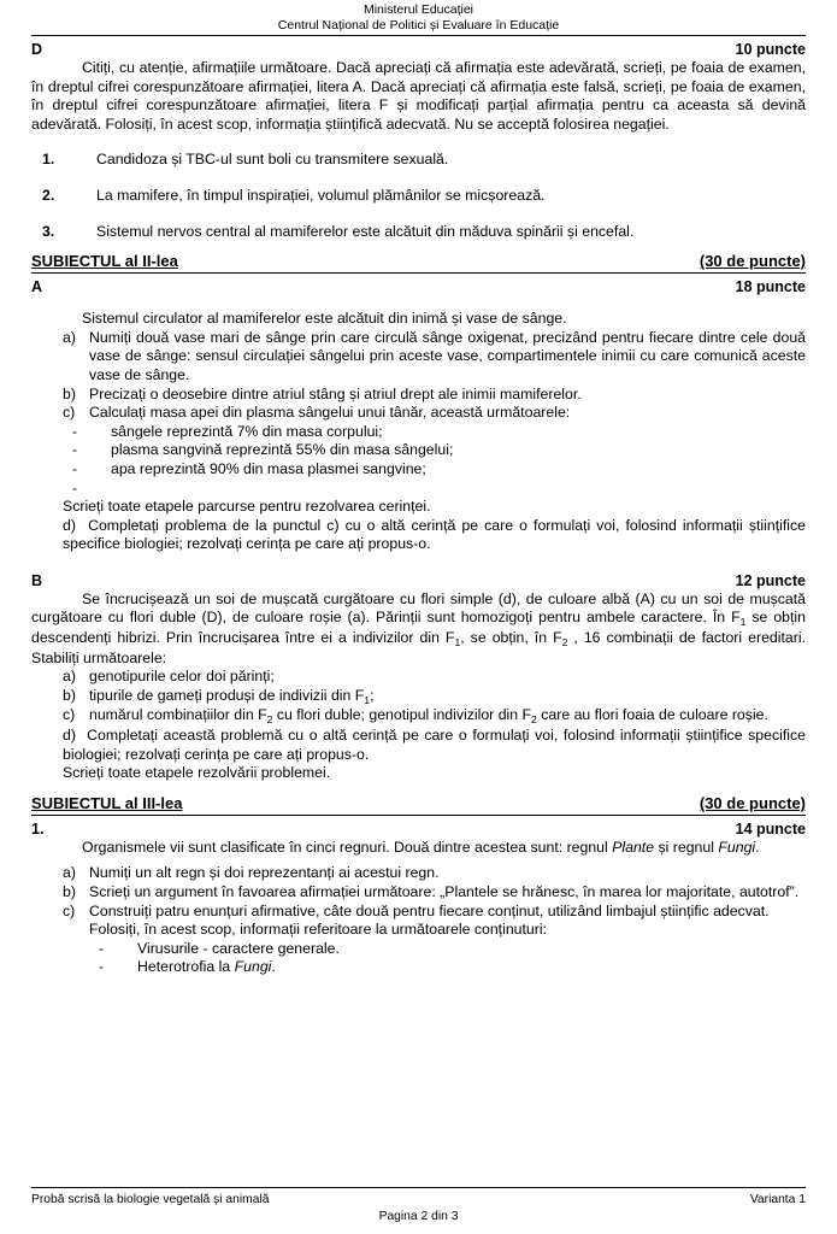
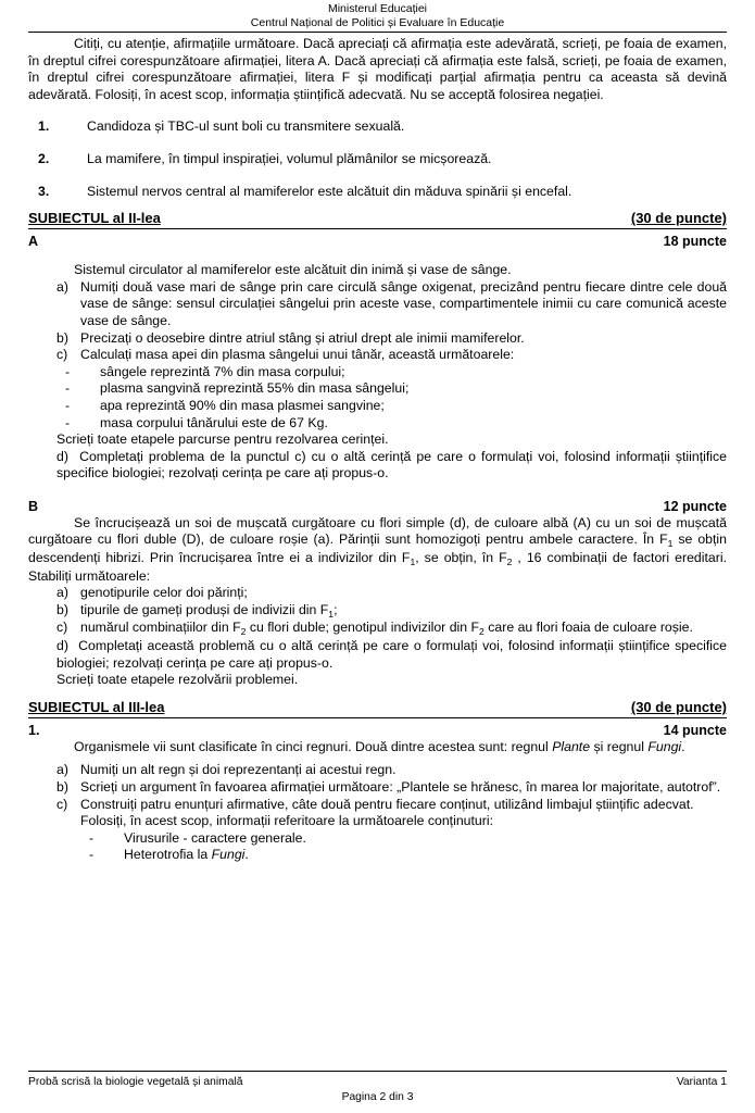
  Ministerul Educației
  Centrul Național de Politici și Evaluare în Educație
- D
- 10 puncte
  Citiți, cu atenție, afirmațiile următoare. Dacă apreciați că afirmația este adevărată, scrieți, pe foaia de examen, în dreptul cifrei corespunzătoare afirmației, litera A. Dacă apreciați că afirmația este falsă, scrieți, pe foaia de examen, în dreptul cifrei corespunzătoare afirmației, litera F și modificați parțial afirmația pentru ca aceasta să devină adevărată. Folosiți, în acest scop, informația științifică adecvată. Nu se acceptă folosirea negației.
  1.
  Candidoza și TBC-ul sunt boli cu transmitere sexuală.
  2.
  La mamifere, în timpul inspirației, volumul plămânilor se micșorează.
  3.
  Sistemul nervos central al mamiferelor este alcătuit din măduva spinării și encefal.
  SUBIECTUL al II-lea
  (30 de puncte)
  A
  18 puncte
  Sistemul circulator al mamiferelor este alcătuit din inimă și vase de sânge.
  a)
  Numiți două vase mari de sânge prin care circulă sânge oxigenat, precizând pentru fiecare dintre cele două vase de sânge: sensul circulației sângelui prin aceste vase, compartimentele inimii cu care comunică aceste vase de sânge.
  b)
  Precizați o deosebire dintre atriul stâng și atriul drept ale inimii mamiferelor.
  c)
  Calculați masa apei din plasma sângelui unui tânăr, această următoarele:
  -
  sângele reprezintă 7% din masa corpului;
  -
  plasma sangvină reprezintă 55% din masa sângelui;
  -
  apa reprezintă 90% din masa plasmei sangvine;
  -
+ masa corpului tânărului este de 67 Kg.
  Scrieți toate etapele parcurse pentru rezolvarea cerinței.
  d) Completați problema de la punctul c) cu o altă cerință pe care o formulați voi, folosind informații științifice specifice biologiei; rezolvați cerința pe care ați propus-o.
  B
  12 puncte
  Se încrucișează un soi de mușcată curgătoare cu flori simple (d), de culoare albă (A) cu un soi de mușcată curgătoare cu flori duble (D), de culoare roșie (a). Părinții sunt homozigoți pentru ambele caractere. În F1 se obțin descendenți hibrizi. Prin încrucișarea între ei a indivizilor din F1, se obțin, în F2 , 16 combinații de factori ereditari. Stabiliți următoarele:
  a)
  genotipurile celor doi părinți;
  b)
  tipurile de gameți produși de indivizii din F1;
  c)
  numărul combinațiilor din F2 cu flori duble; genotipul indivizilor din F2 care au flori foaia de culoare roșie.
  d) Completați această problemă cu o altă cerință pe care o formulați voi, folosind informații științifice specifice biologiei; rezolvați cerința pe care ați propus-o.
  Scrieți toate etapele rezolvării problemei.
  SUBIECTUL al III-lea
  (30 de puncte)
  1.
  14 puncte
  Organismele vii sunt clasificate în cinci regnuri. Două dintre acestea sunt: regnul Plante și regnul Fungi.
  a)
  Numiți un alt regn și doi reprezentanți ai acestui regn.
  b)
  Scrieți un argument în favoarea afirmației următoare: „Plantele se hrănesc, în marea lor majoritate, autotrof”.
  c)
  Construiți patru enunțuri afirmative, câte două pentru fiecare conținut, utilizând limbajul științific adecvat.
  Folosiți, în acest scop, informații referitoare la următoarele conținuturi:
  -
  Virusurile - caractere generale.
  -
  Heterotrofia la Fungi.
  Probă scrisă la biologie vegetală și animală
  Varianta 1
  Pagina 2 din 3
